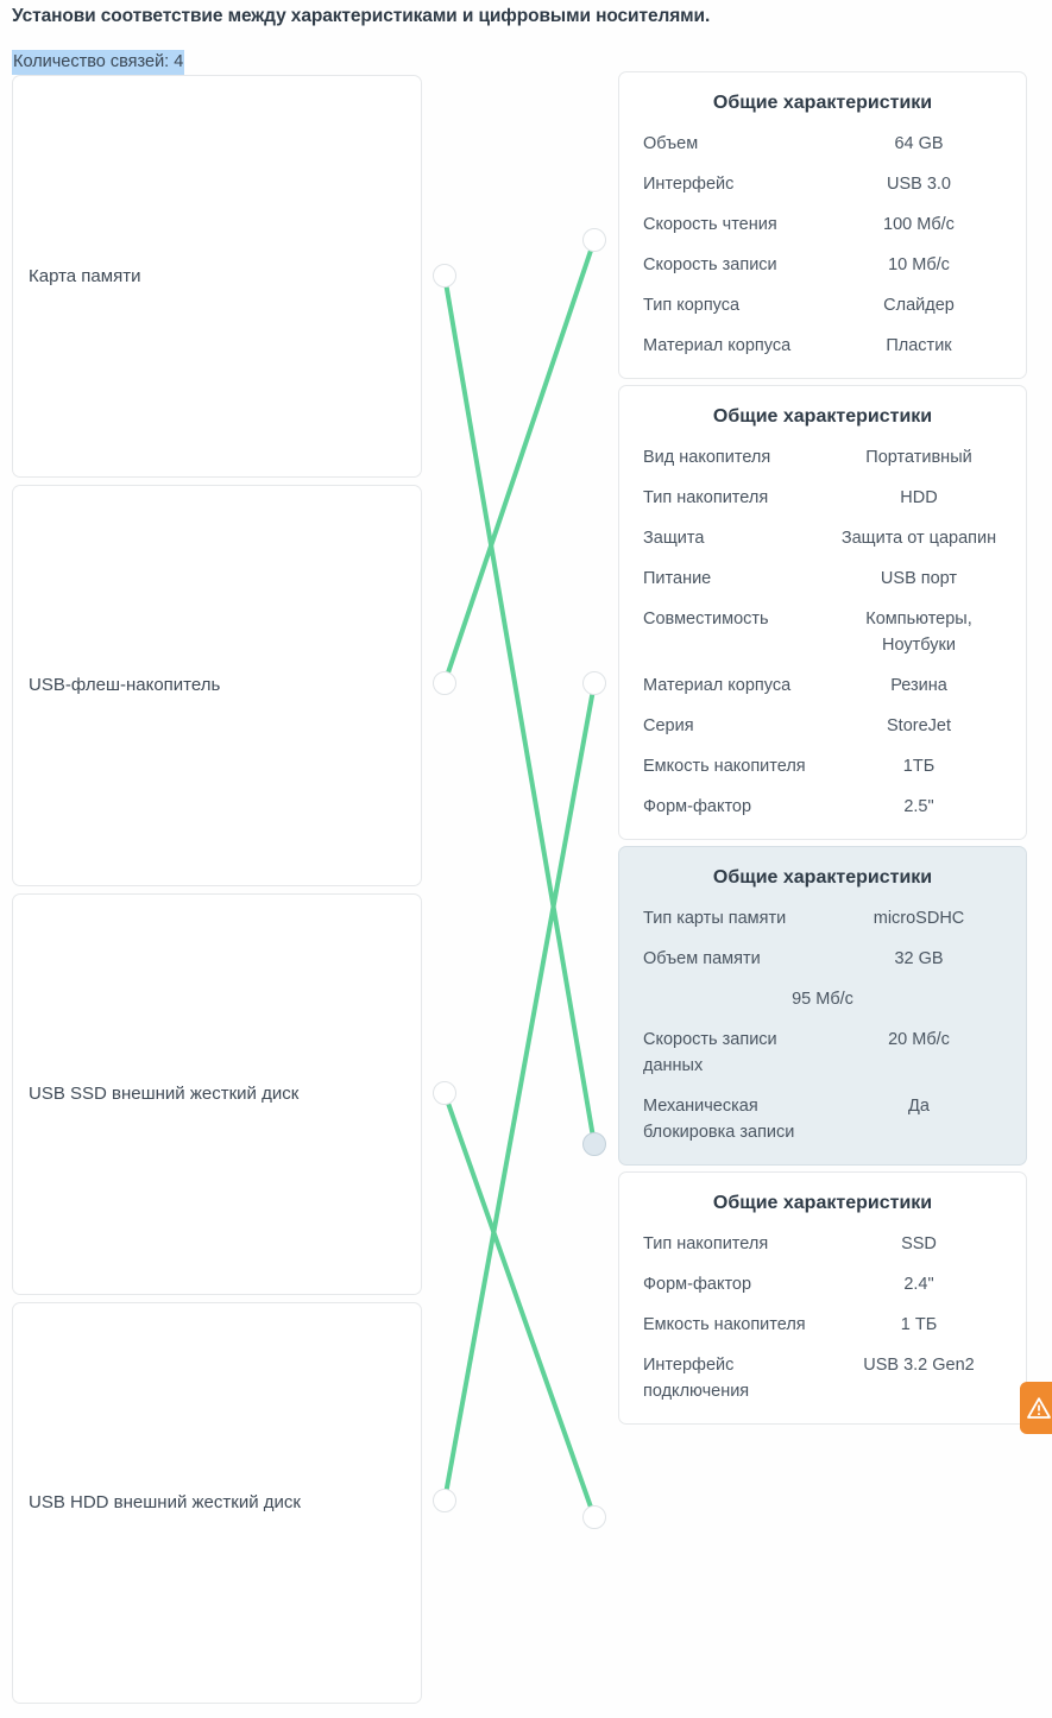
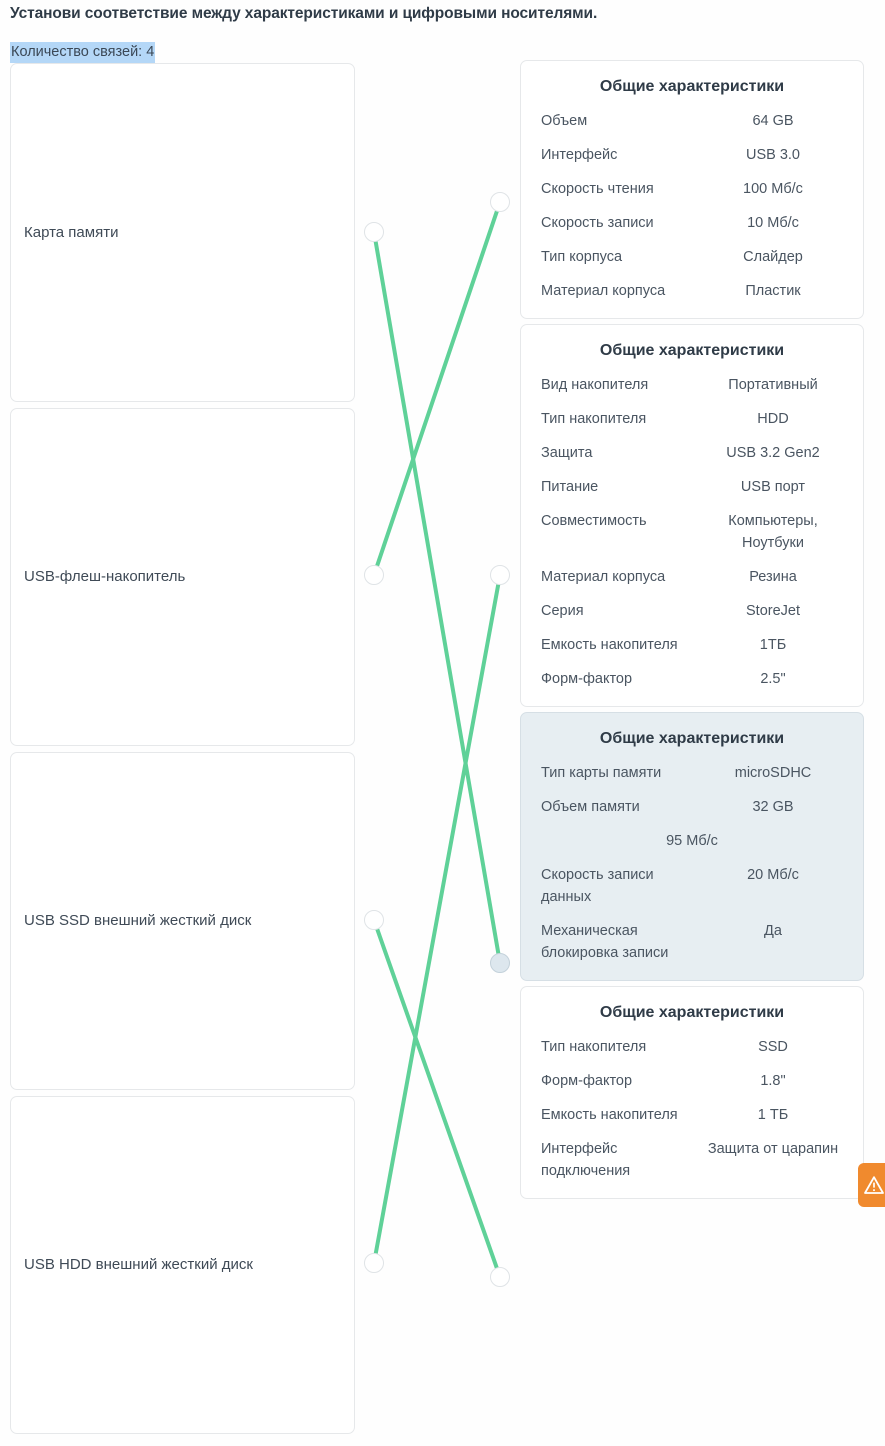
  Установи соответствие между характеристиками и цифровыми носителями.
  Количество связей: 4
  Карта памяти
  USB-флеш-накопитель
  USB SSD внешний жесткий диск
  USB HDD внешний жесткий диск
  Общие характеристики
  Объем
  64 GB
  Интерфейс
  USB 3.0
  Скорость чтения
  100 Мб/с
  Скорость записи
  10 Мб/с
  Тип корпуса
  Слайдер
  Материал корпуса
  Пластик
  Общие характеристики
  Вид накопителя
  Портативный
  Тип накопителя
  HDD
  Защита
- Защита от царапин
+ USB 3.2 Gen2
  Питание
  USB порт
  Совместимость
  Компьютеры, Ноутбуки
  Материал корпуса
  Резина
  Серия
  StoreJet
  Емкость накопителя
  1ТБ
  Форм-фактор
  2.5"
  Общие характеристики
  Тип карты памяти
  microSDHC
  Объем памяти
  32 GB
  95 Мб/с
  Скорость записи данных
  20 Мб/с
  Механическая блокировка записи
  Да
  Общие характеристики
  Тип накопителя
  SSD
  Форм-фактор
- 2.4"
+ 1.8"
  Емкость накопителя
  1 ТБ
  Интерфейс подключения
- USB 3.2 Gen2
+ Защита от царапин
